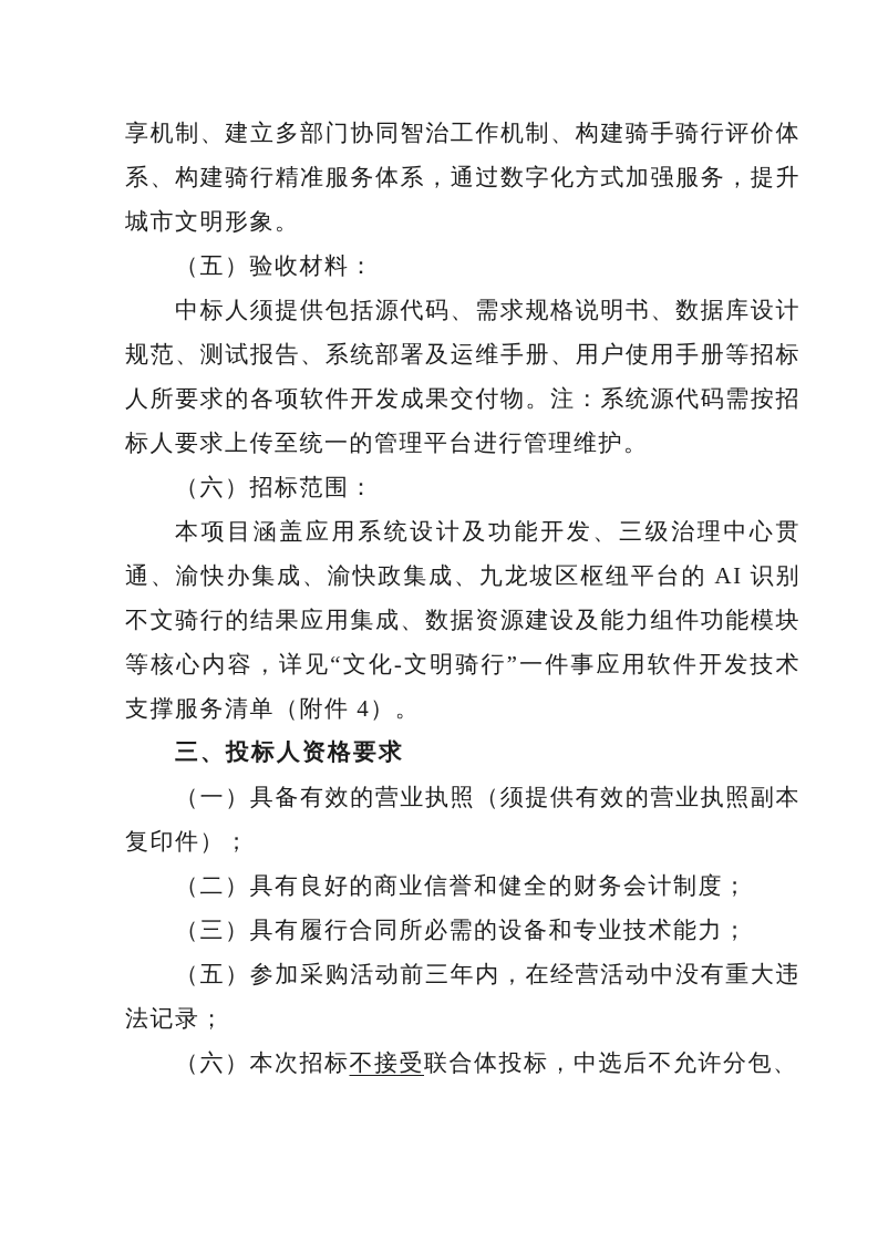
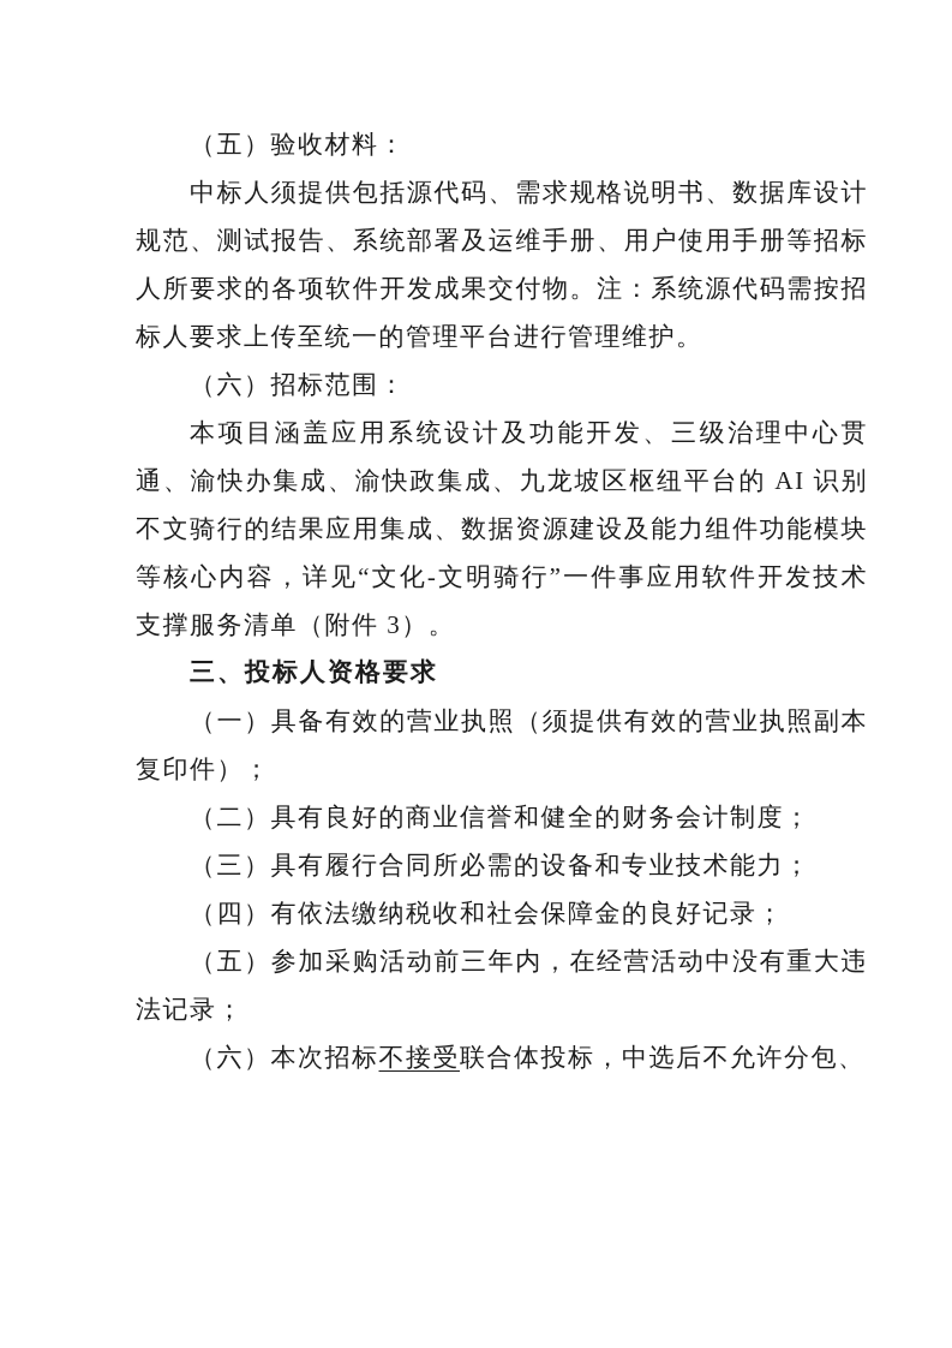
- 享机制、建立多部门协同智治工作机制、构建骑手骑行评价体系、构建骑行精准服务体系，通过数字化方式加强服务，提升城市文明形象。
  （五）验收材料：
  中标人须提供包括源代码、需求规格说明书、数据库设计规范、测试报告、系统部署及运维手册、用户使用手册等招标人所要求的各项软件开发成果交付物。注：系统源代码需按招标人要求上传至统一的管理平台进行管理维护。
  （六）招标范围：
- 本项目涵盖应用系统设计及功能开发、三级治理中心贯通、渝快办集成、渝快政集成、九龙坡区枢纽平台的 AI 识别不文骑行的结果应用集成、数据资源建设及能力组件功能模块等核心内容，详见“文化-文明骑行”一件事应用软件开发技术支撑服务清单（附件 4）。
+ 本项目涵盖应用系统设计及功能开发、三级治理中心贯通、渝快办集成、渝快政集成、九龙坡区枢纽平台的 AI 识别不文骑行的结果应用集成、数据资源建设及能力组件功能模块等核心内容，详见“文化-文明骑行”一件事应用软件开发技术支撑服务清单（附件 3）。
  三、投标人资格要求
  （一）具备有效的营业执照（须提供有效的营业执照副本复印件）；
  （二）具有良好的商业信誉和健全的财务会计制度；
  （三）具有履行合同所必需的设备和专业技术能力；
+ （四）有依法缴纳税收和社会保障金的良好记录；
  （五）参加采购活动前三年内，在经营活动中没有重大违法记录；
  （六）本次招标不接受联合体投标，中选后不允许分包、
